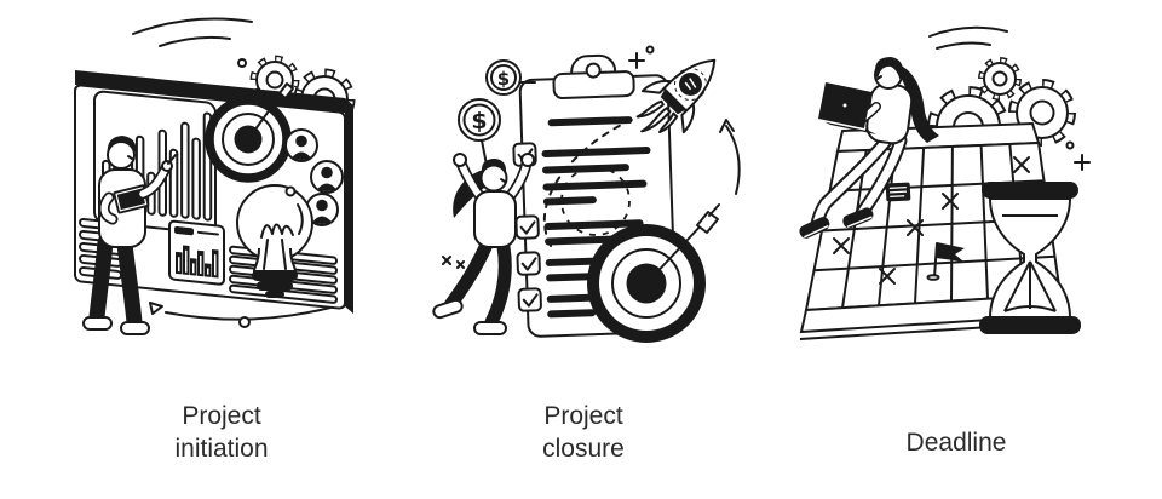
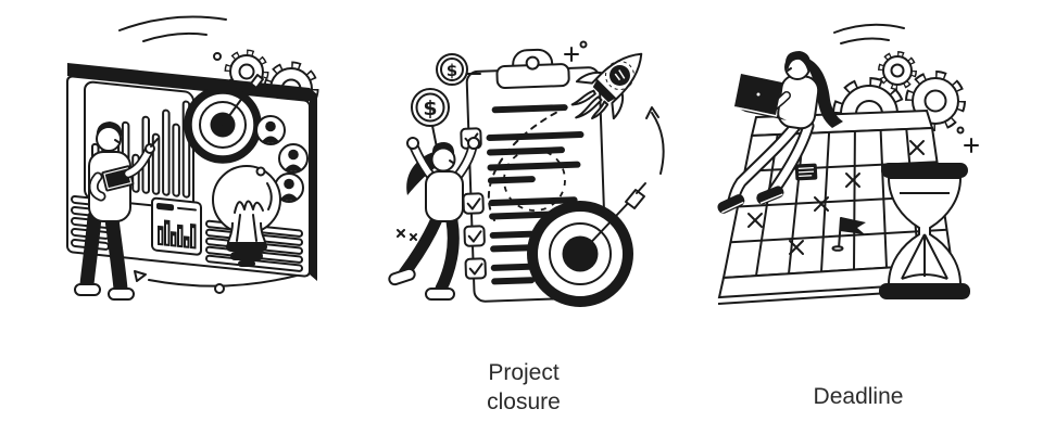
  $
  $
- Project initiation
  Project closure
  Deadline
